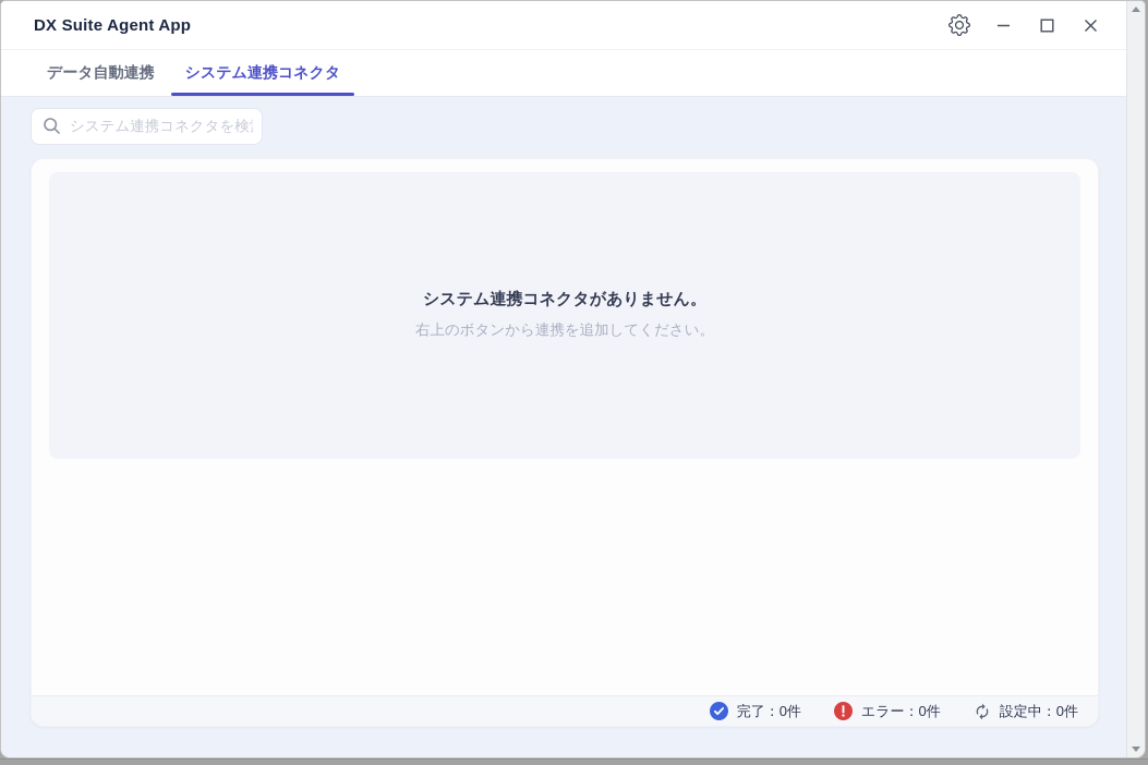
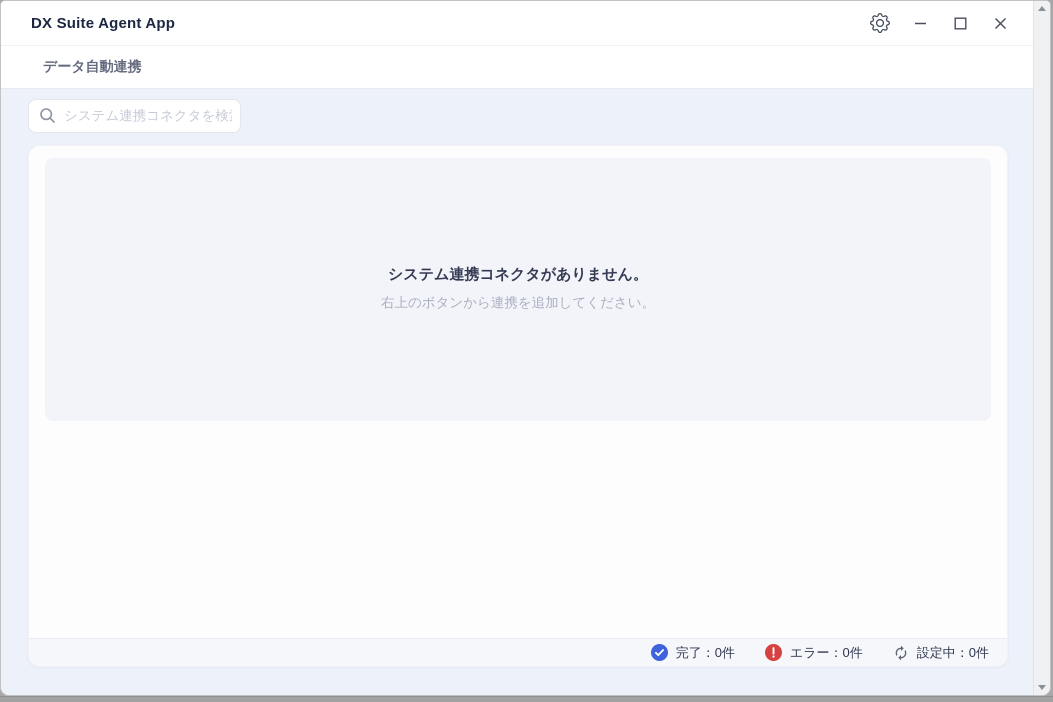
  DX Suite Agent App
  データ自動連携
- システム連携コネクタ
  システム連携コネクタを検
  システム連携コネクタがありません。
  右上のボタンから連携を追加してください。
  完了：0件
  エラー：0件
  設定中：0件
